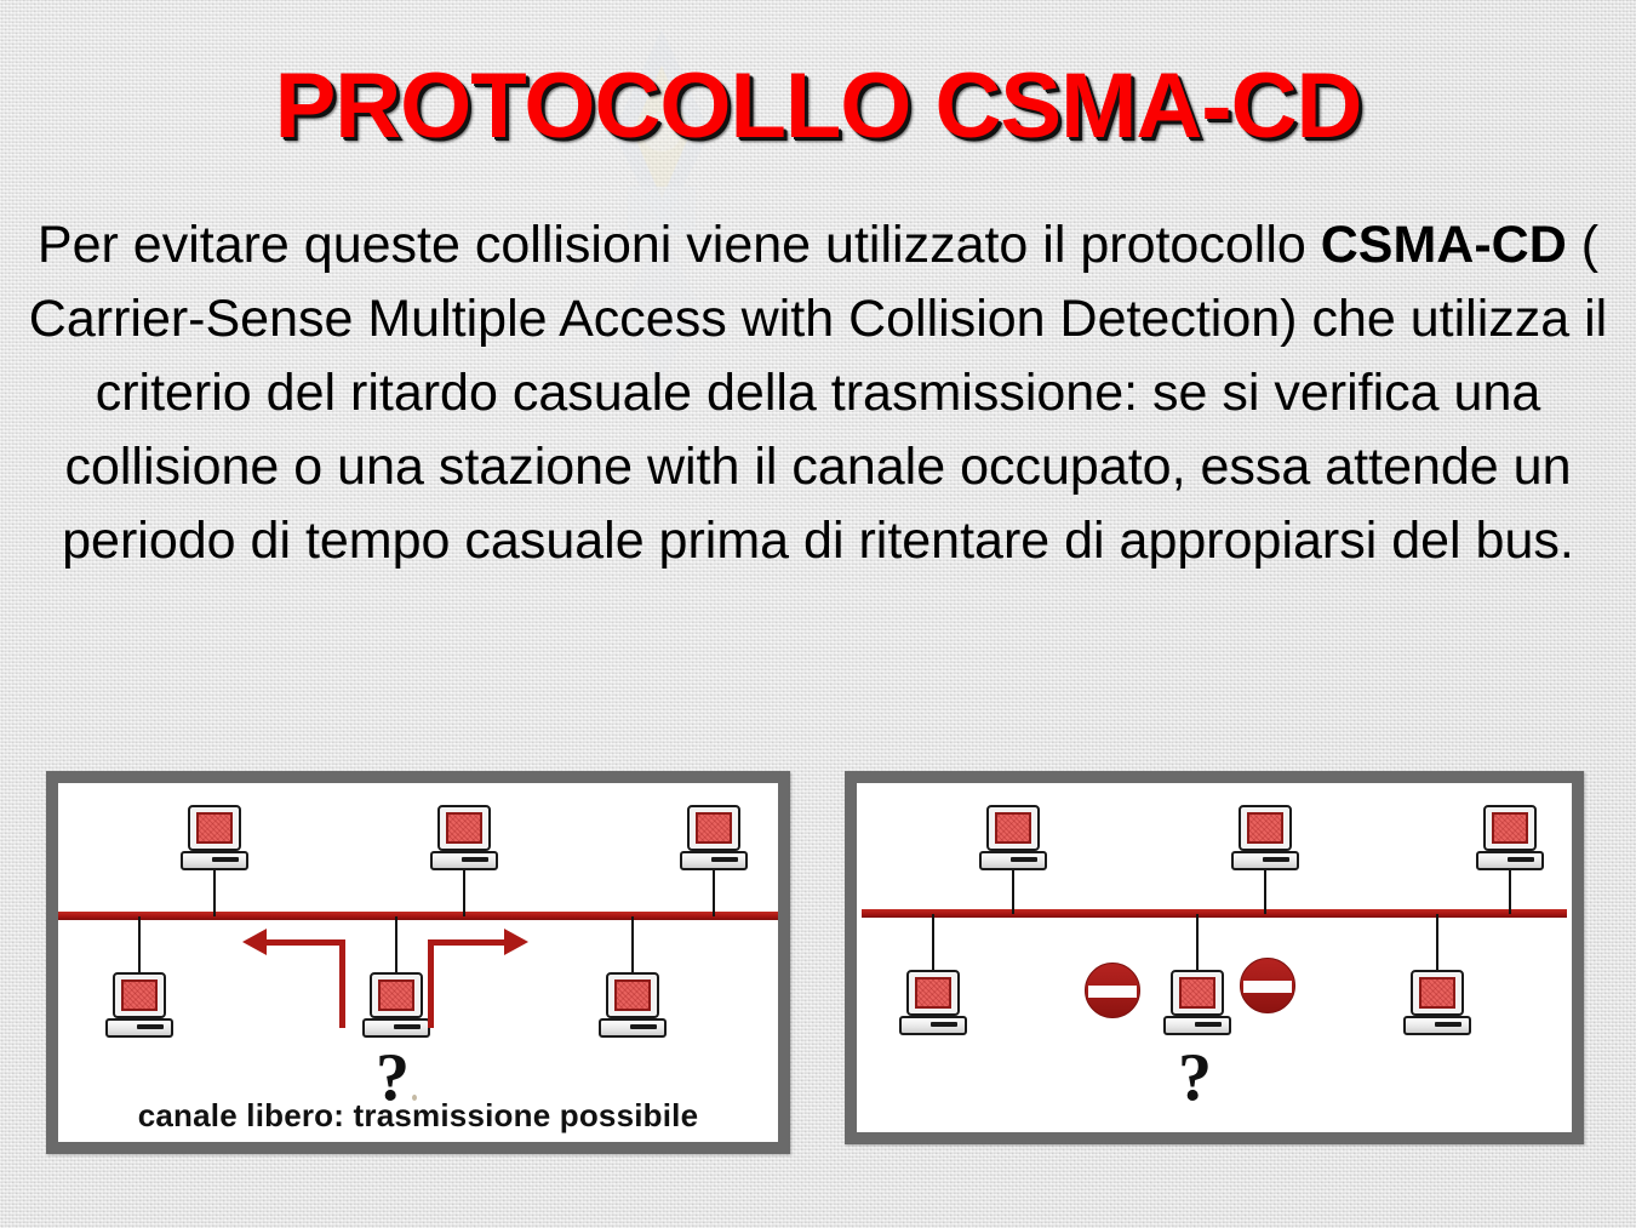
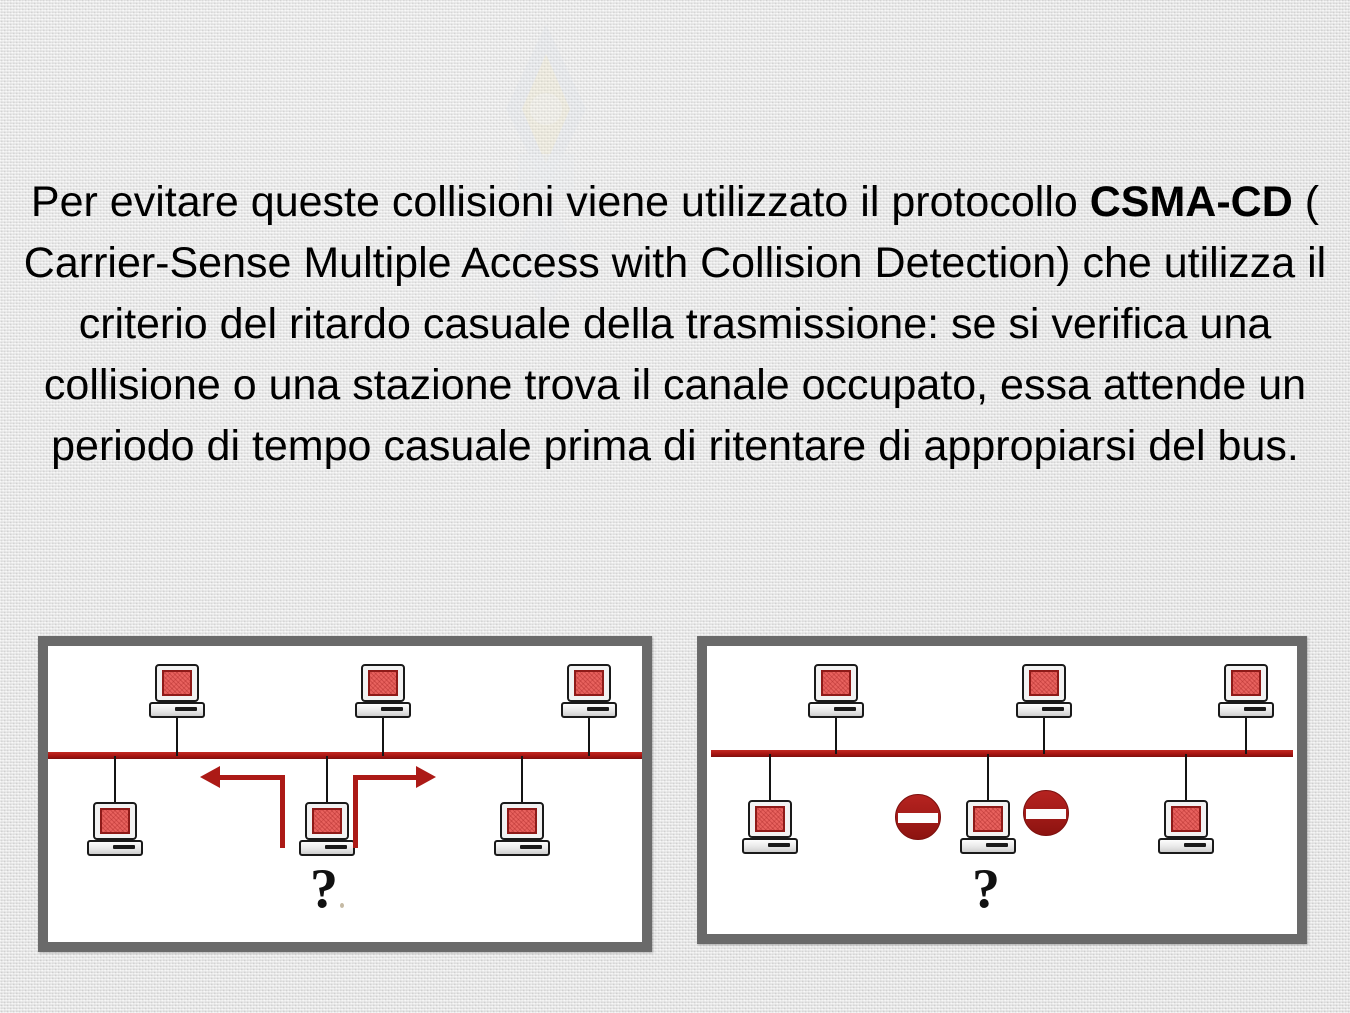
- PROTOCOLLO CSMA-CD
- Per evitare queste collisioni viene utilizzato il protocollo CSMA-CD ( Carrier-Sense Multiple Access with Collision Detection) che utilizza il criterio del ritardo casuale della trasmissione: se si verifica una collisione o una stazione with il canale occupato, essa attende un periodo di tempo casuale prima di ritentare di appropiarsi del bus.
+ Per evitare queste collisioni viene utilizzato il protocollo CSMA-CD ( Carrier-Sense Multiple Access with Collision Detection) che utilizza il criterio del ritardo casuale della trasmissione: se si verifica una collisione o una stazione trova il canale occupato, essa attende un periodo di tempo casuale prima di ritentare di appropiarsi del bus.
  ?
- canale libero: trasmissione possibile
  ?
